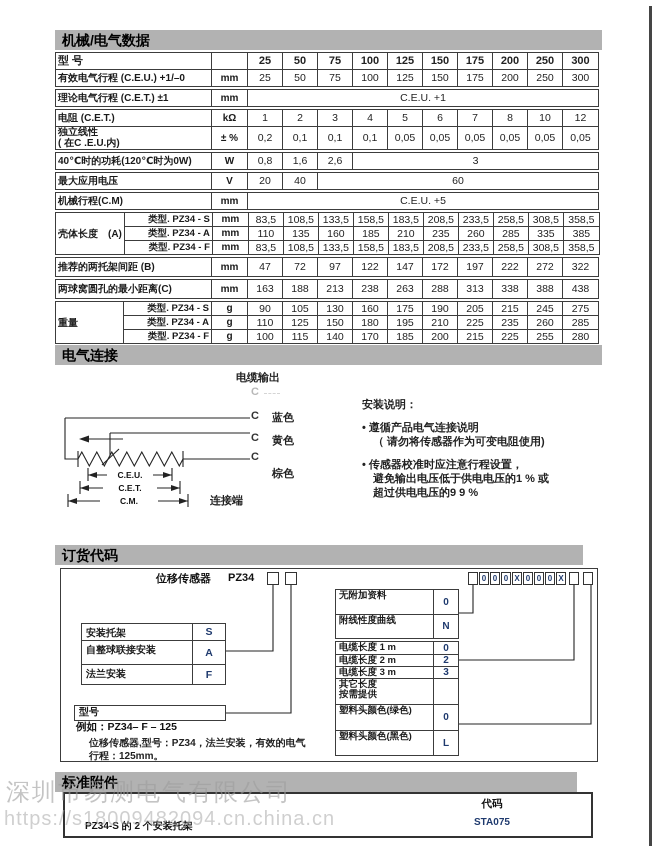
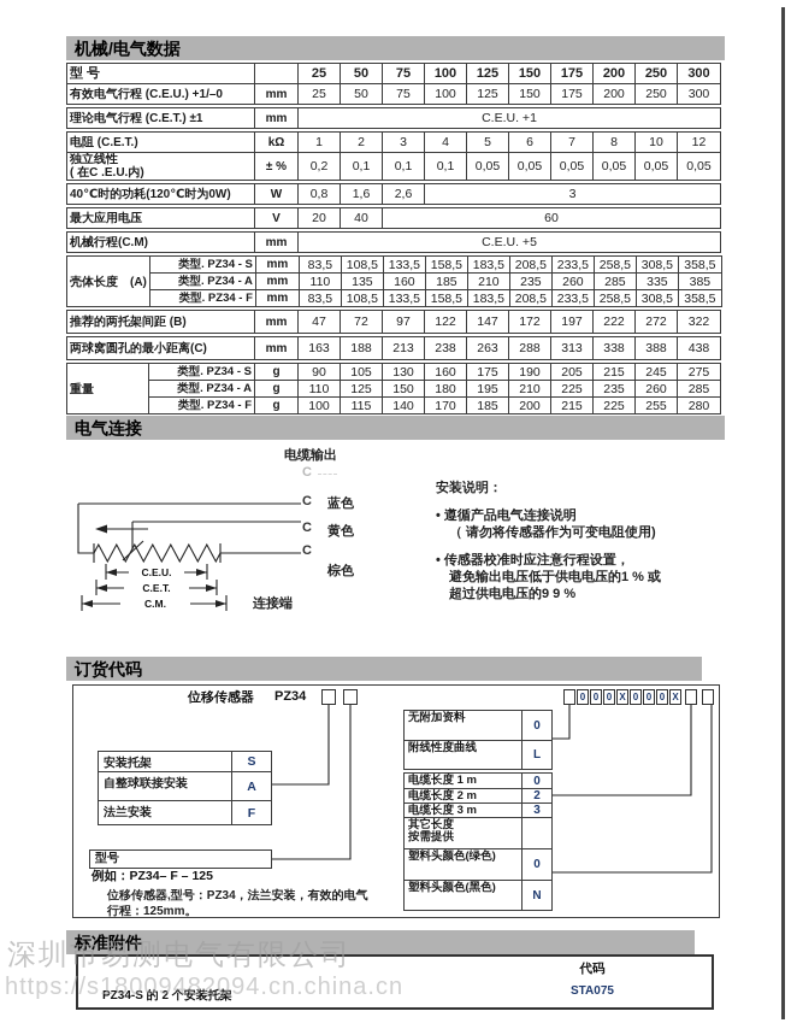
  机械/电气数据
  电气连接
  订货代码
  标准附件
  型 号		25	50	75	100	125	150	175	200	250	300
  有效电气行程 (C.E.U.) +1/–0	mm	25	50	75	100	125	150	175	200	250	300
  理论电气行程 (C.E.T.) ±1	mm	C.E.U. +1
  电阻 (C.E.T.)	kΩ	1	2	3	4	5	6	7	8	10	12
  独立线性( 在C .E.U.内)	± %	0,2	0,1	0,1	0,1	0,05	0,05	0,05	0,05	0,05	0,05
  40℃时的功耗(120℃时为0W)	W	0,8	1,6	2,6	3
  最大应用电压	V	20	40	60
  机械行程(C.M)	mm	C.E.U. +5
  壳体长度 (A)	类型. PZ34 - S	mm	83,5	108,5	133,5	158,5	183,5	208,5	233,5	258,5	308,5	358,5
  类型. PZ34 - A	mm	110	135	160	185	210	235	260	285	335	385
  类型. PZ34 - F	mm	83,5	108,5	133,5	158,5	183,5	208,5	233,5	258,5	308,5	358,5
  推荐的两托架间距 (B)	mm	47	72	97	122	147	172	197	222	272	322
  两球窝圆孔的最小距离(C)	mm	163	188	213	238	263	288	313	338	388	438
  重量	类型. PZ34 - S	g	90	105	130	160	175	190	205	215	245	275
  类型. PZ34 - A	g	110	125	150	180	195	210	225	235	260	285
  类型. PZ34 - F	g	100	115	140	170	185	200	215	225	255	280
  C.E.U.
  C.E.T.
  C.M.
  电缆输出
  C
  C
  蓝色
  C
  黄色
  C
  棕色
  连接端
  安装说明：
  • 遵循产品电气连接说明
  （ 请勿将传感器作为可变电阻使用)
  • 传感器校准时应注意行程设置，
  避免输出电压低于供电电压的1 % 或
  超过供电电压的9 9 %
  位移传感器
  PZ34
  0 0 0 X 0 0 0 X
  安装托架
  S
  自整球联接安装
  A
  法兰安装
  F
  型号
  例如：PZ34– F – 125
  位移传感器,型号：PZ34，法兰安装，有效的电气
  行程：125mm。
  无附加资料
  0
  附线性度曲线
- N
+ L
  电缆长度 1 m
  0
  电缆长度 2 m
  2
  电缆长度 3 m
  3
  其它长度
  按需提供
  塑料头颜色(绿色)
  0
  塑料头颜色(黑色)
- L
+ N
  代码
  STA075
  PZ34-S 的 2 个安装托架
  深圳市易测电气有限公司
  https://s18009482094.cn.china.cn
